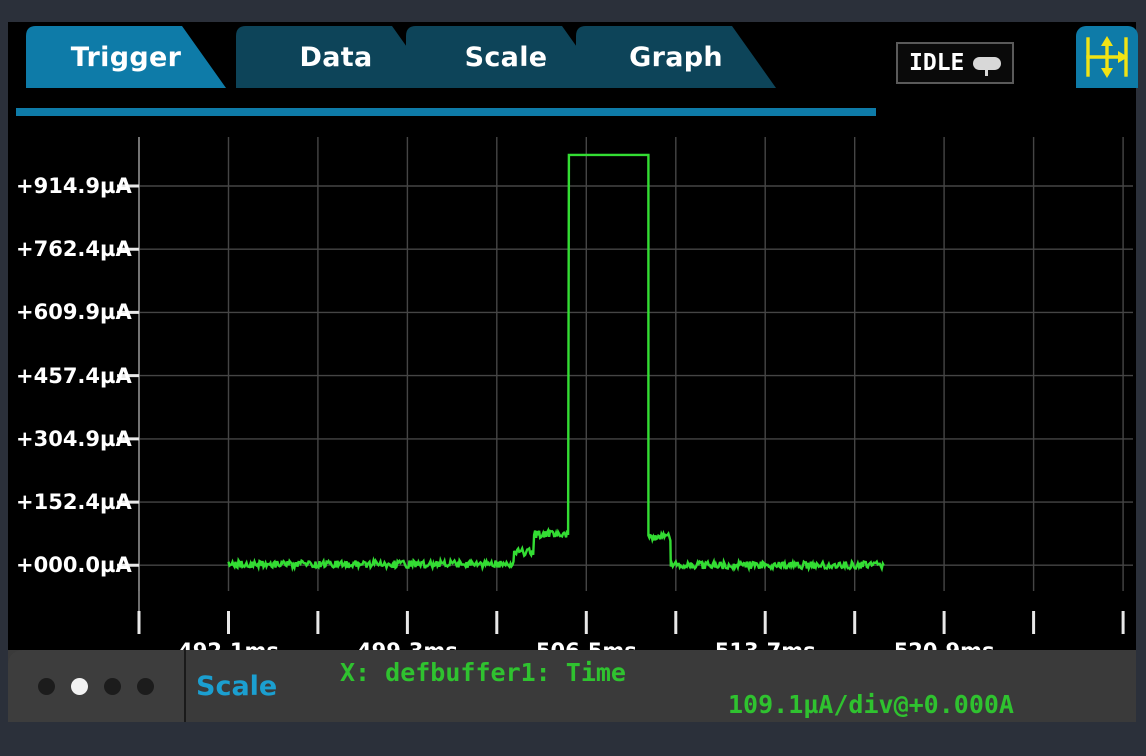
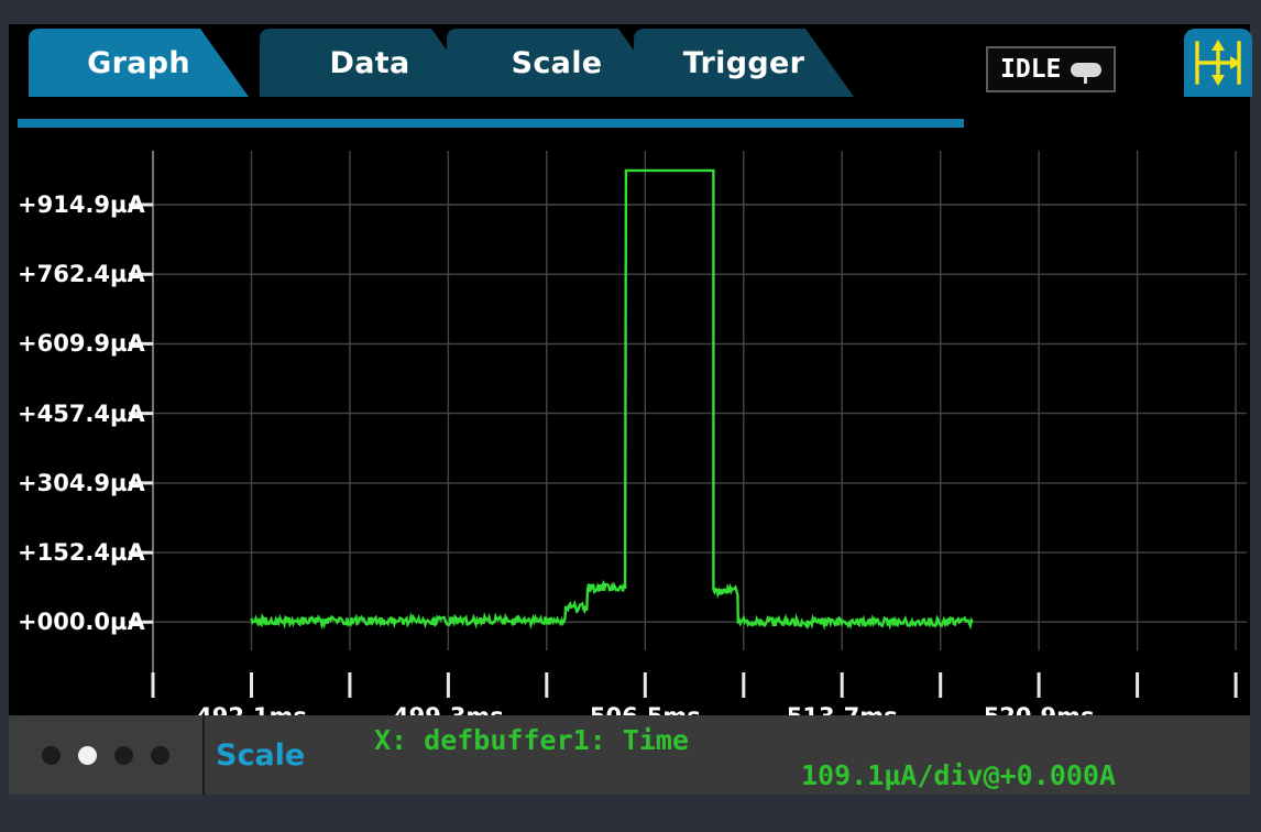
- Trigger
+ Graph
  Data
  Scale
- Graph
+ Trigger
  IDLE
  +914.9µA
  +762.4µA
  +609.9µA
  +457.4µA
  +304.9µA
  +152.4µA
  +000.0µA
  Scale
  X: defbuffer1: Time
  109.1µA/div@+0.000A
